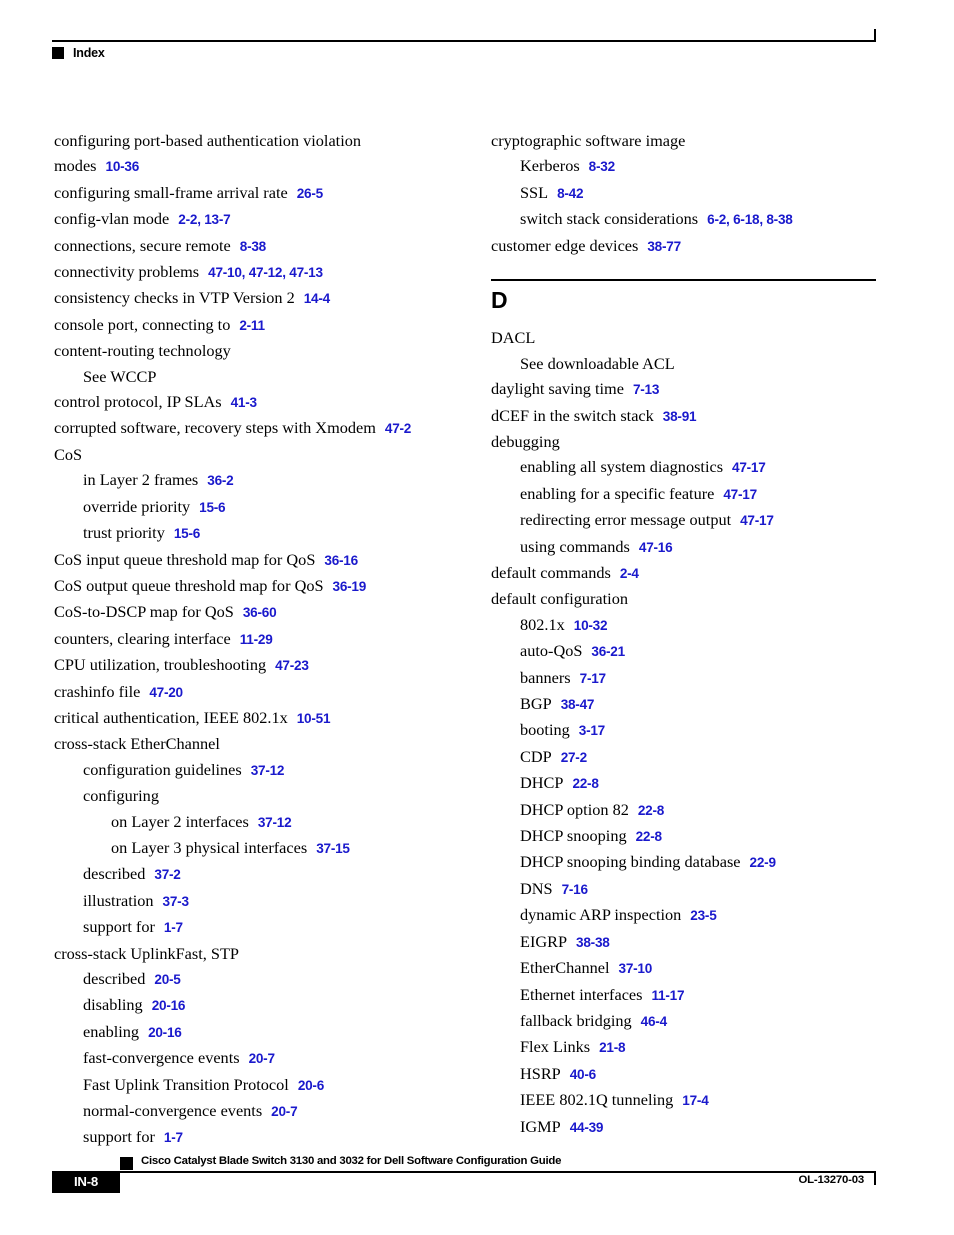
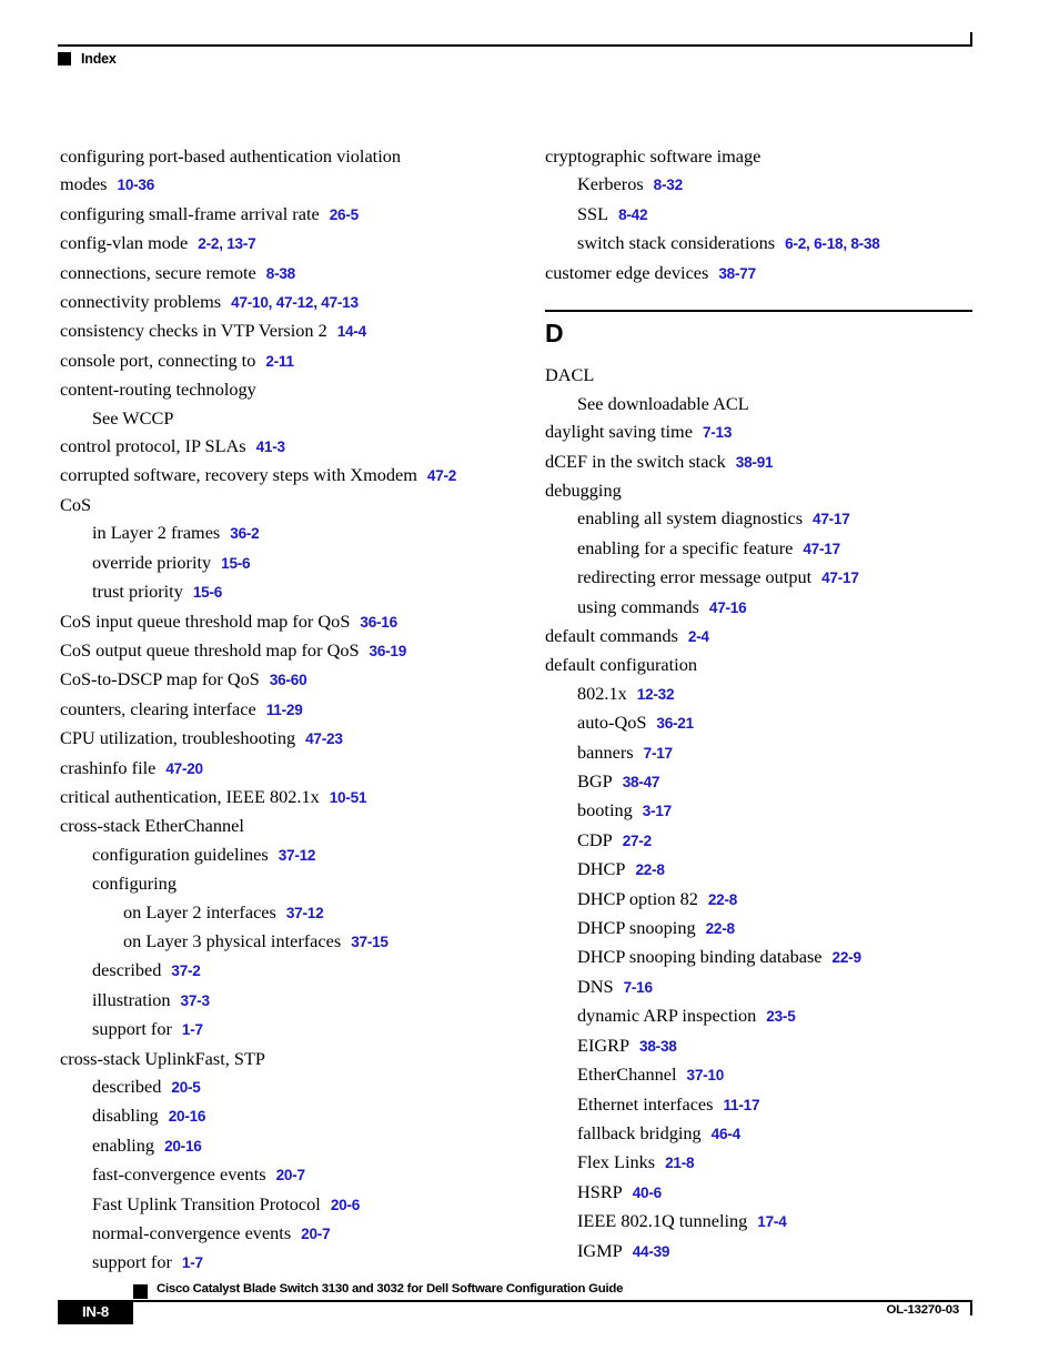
  Index
  configuring port-based authentication violation modes 10-36
  configuring small-frame arrival rate 26-5
  config-vlan mode 2-2, 13-7
  connections, secure remote 8-38
  connectivity problems 47-10, 47-12, 47-13
  consistency checks in VTP Version 2 14-4
  console port, connecting to 2-11
  content-routing technology
  See WCCP
  control protocol, IP SLAs 41-3
  corrupted software, recovery steps with Xmodem 47-2
  CoS
  in Layer 2 frames 36-2
  override priority 15-6
  trust priority 15-6
  CoS input queue threshold map for QoS 36-16
  CoS output queue threshold map for QoS 36-19
  CoS-to-DSCP map for QoS 36-60
  counters, clearing interface 11-29
  CPU utilization, troubleshooting 47-23
  crashinfo file 47-20
  critical authentication, IEEE 802.1x 10-51
  cross-stack EtherChannel
  configuration guidelines 37-12
  configuring
  on Layer 2 interfaces 37-12
  on Layer 3 physical interfaces 37-15
  described 37-2
  illustration 37-3
  support for 1-7
  cross-stack UplinkFast, STP
  described 20-5
  disabling 20-16
  enabling 20-16
  fast-convergence events 20-7
  Fast Uplink Transition Protocol 20-6
  normal-convergence events 20-7
  support for 1-7
  cryptographic software image
  Kerberos 8-32
  SSL 8-42
  switch stack considerations 6-2, 6-18, 8-38
  customer edge devices 38-77
  D
  DACL
  See downloadable ACL
  daylight saving time 7-13
  dCEF in the switch stack 38-91
  debugging
  enabling all system diagnostics 47-17
  enabling for a specific feature 47-17
  redirecting error message output 47-17
  using commands 47-16
  default commands 2-4
  default configuration
- 802.1x 10-32
+ 802.1x 12-32
  auto-QoS 36-21
  banners 7-17
  BGP 38-47
  booting 3-17
  CDP 27-2
  DHCP 22-8
  DHCP option 82 22-8
  DHCP snooping 22-8
  DHCP snooping binding database 22-9
  DNS 7-16
  dynamic ARP inspection 23-5
  EIGRP 38-38
  EtherChannel 37-10
  Ethernet interfaces 11-17
  fallback bridging 46-4
  Flex Links 21-8
  HSRP 40-6
  IEEE 802.1Q tunneling 17-4
  IGMP 44-39
  Cisco Catalyst Blade Switch 3130 and 3032 for Dell Software Configuration Guide
  IN-8
  OL-13270-03
